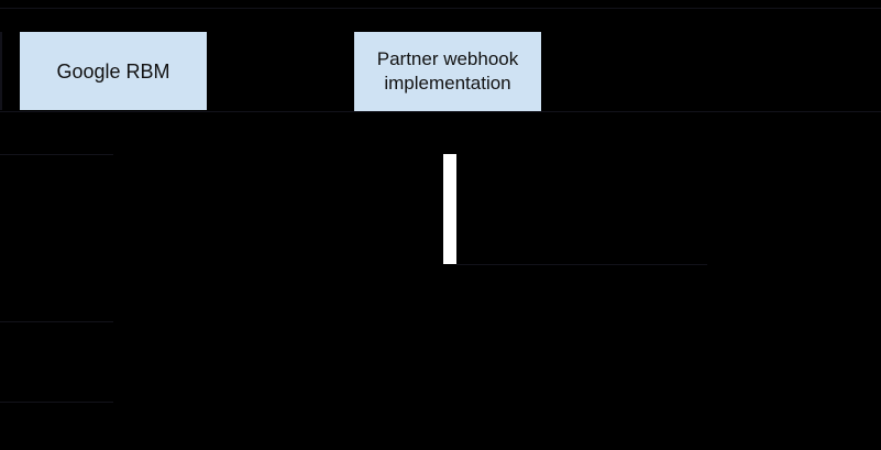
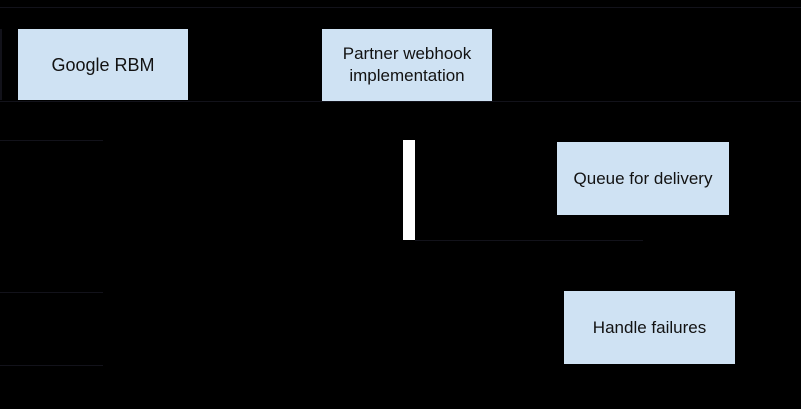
  Google RBM
  Partner webhook implementation
+ Queue for delivery
+ Handle failures
